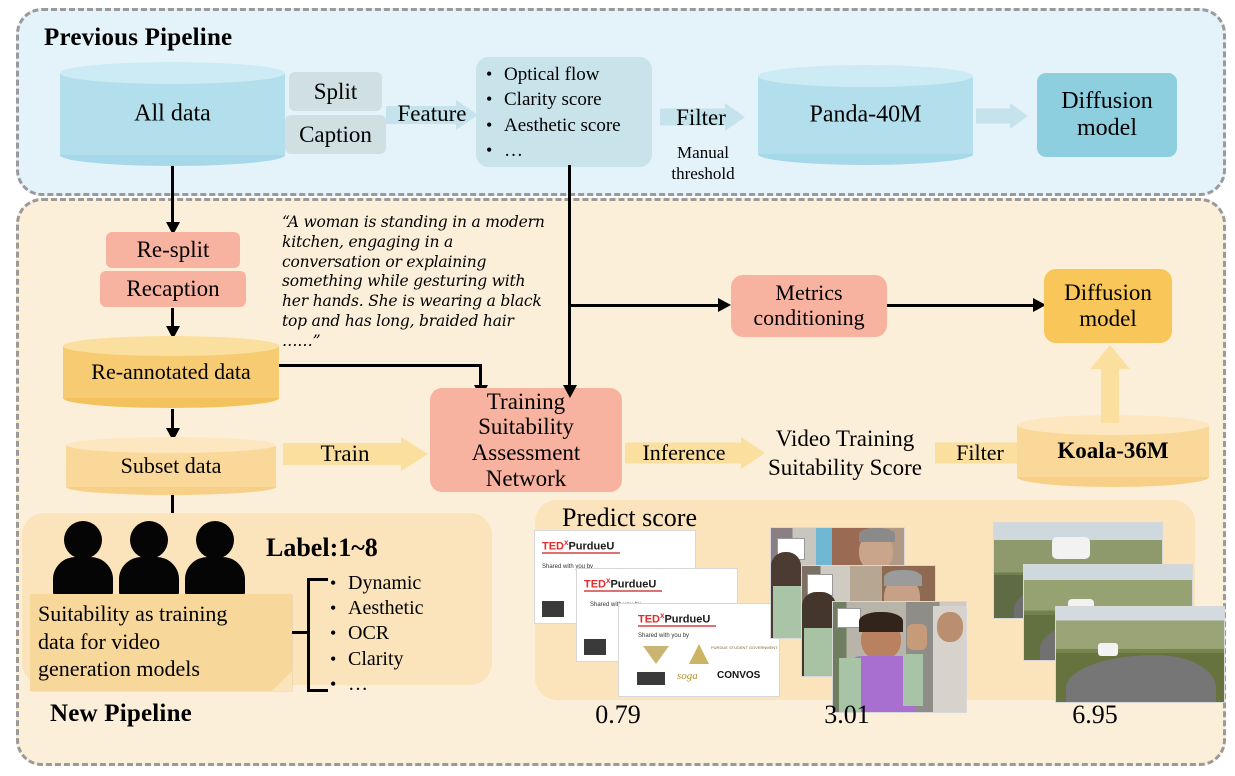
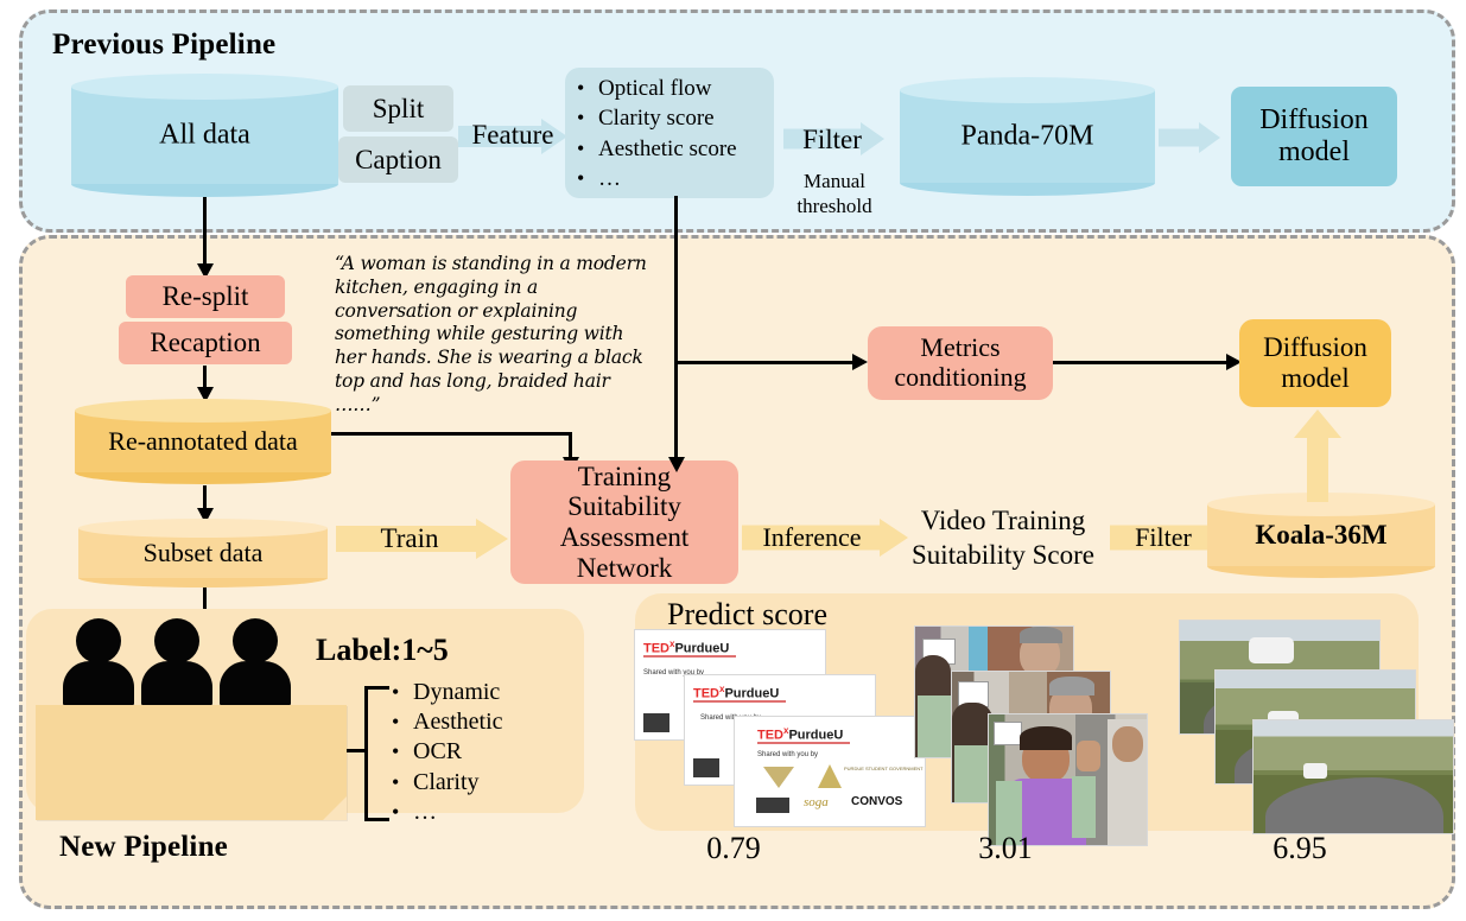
  Previous Pipeline
  All data
  Split
  Caption
  Feature
  •
  Optical flow
  •
  Clarity score
  •
  Aesthetic score
  •
  …
  Filter
  Manual
  threshold
- Panda-40M
+ Panda-70M
  Diffusion
  model
  New Pipeline
  Re-split
  Recaption
  “A woman is standing in a modern kitchen, engaging in a conversation or explaining something while gesturing with her hands. She is wearing a black top and has long, braided hair ……”
  Re-annotated data
  Subset data
  Train
  Training
  Suitability
  Assessment
  Network
  Metrics
  conditioning
  Diffusion
  model
  Inference
  Video Training
  Suitability Score
  Filter
  Koala-36M
- Label:1~8
+ Label:1~5
- Suitability as training
- data for video
- generation models
  •
  Dynamic
  •
  Aesthetic
  •
  OCR
  •
  Clarity
  •
  …
  Predict score
  TEDxPurdueU
  TEDxPurdueU
  TEDxPurdueU
  soga
  CONVOS
  0.79
  3.01
  6.95
